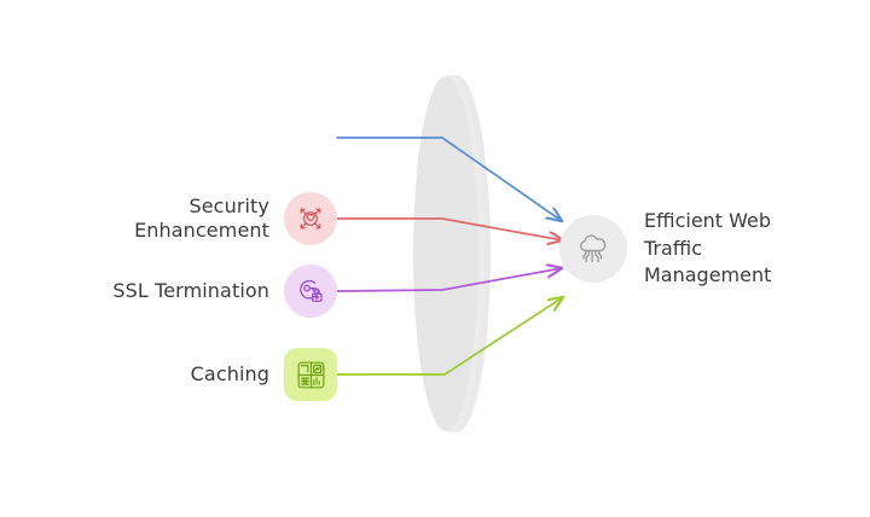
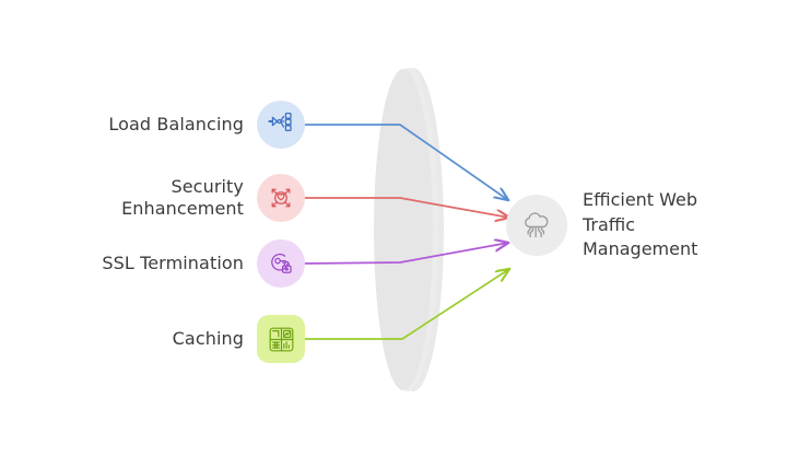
+ Load Balancing
  Security
  Enhancement
  SSL Termination
  Caching
  Efficient Web
  Traffic
  Management
